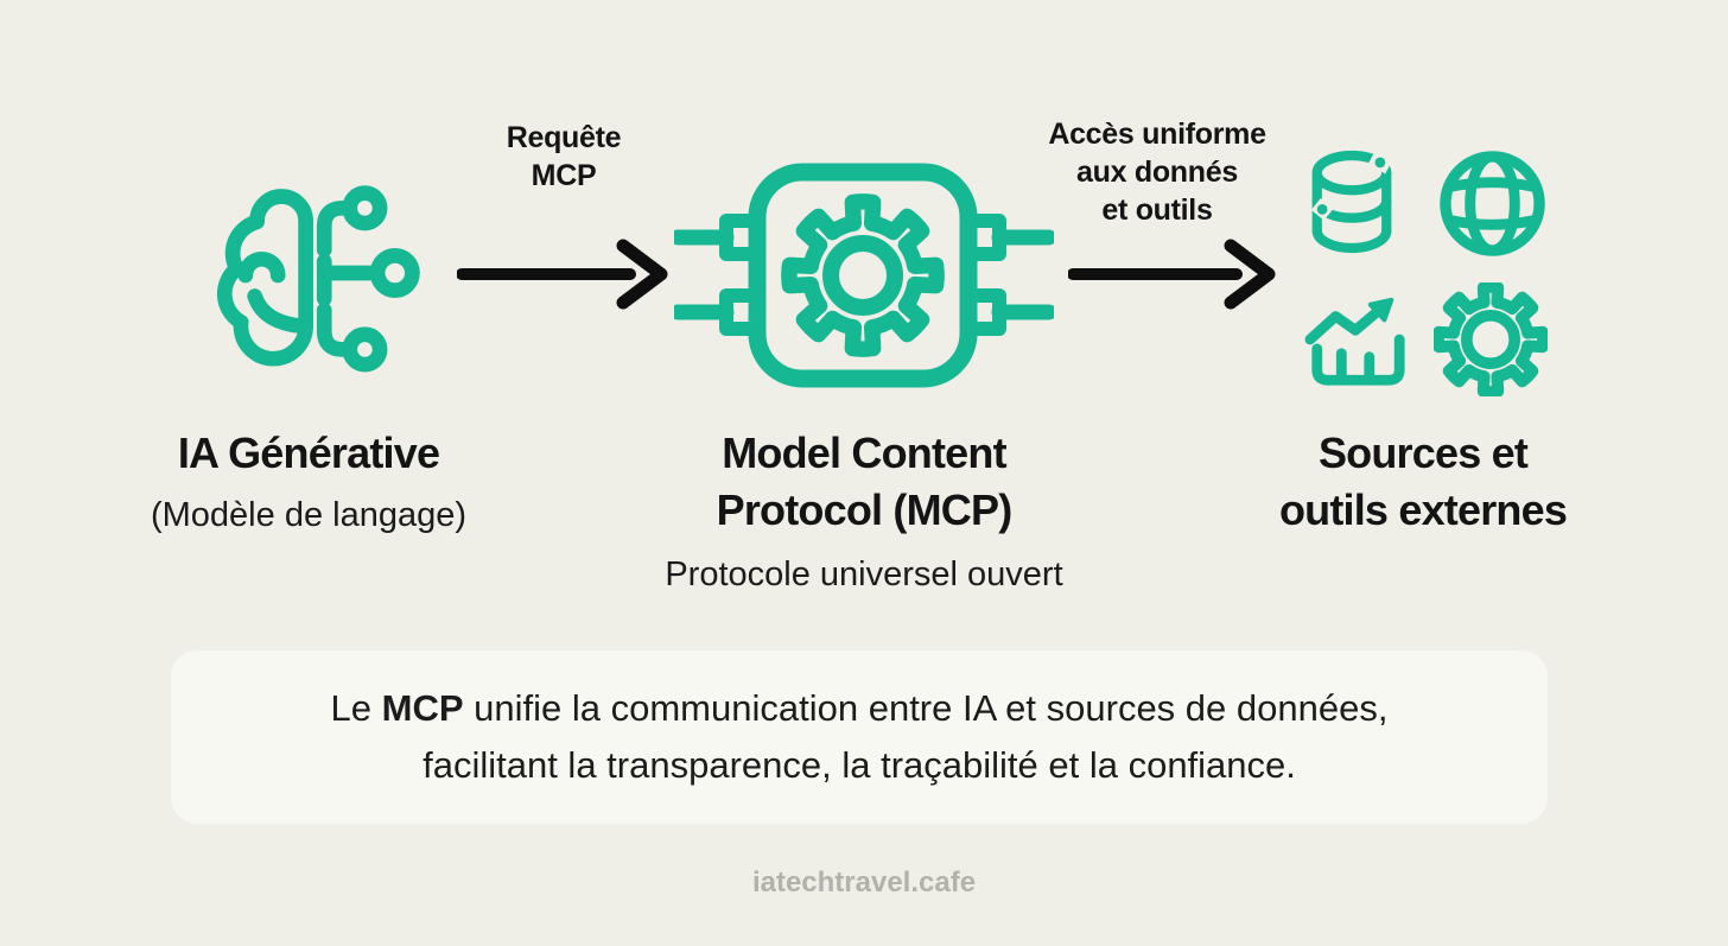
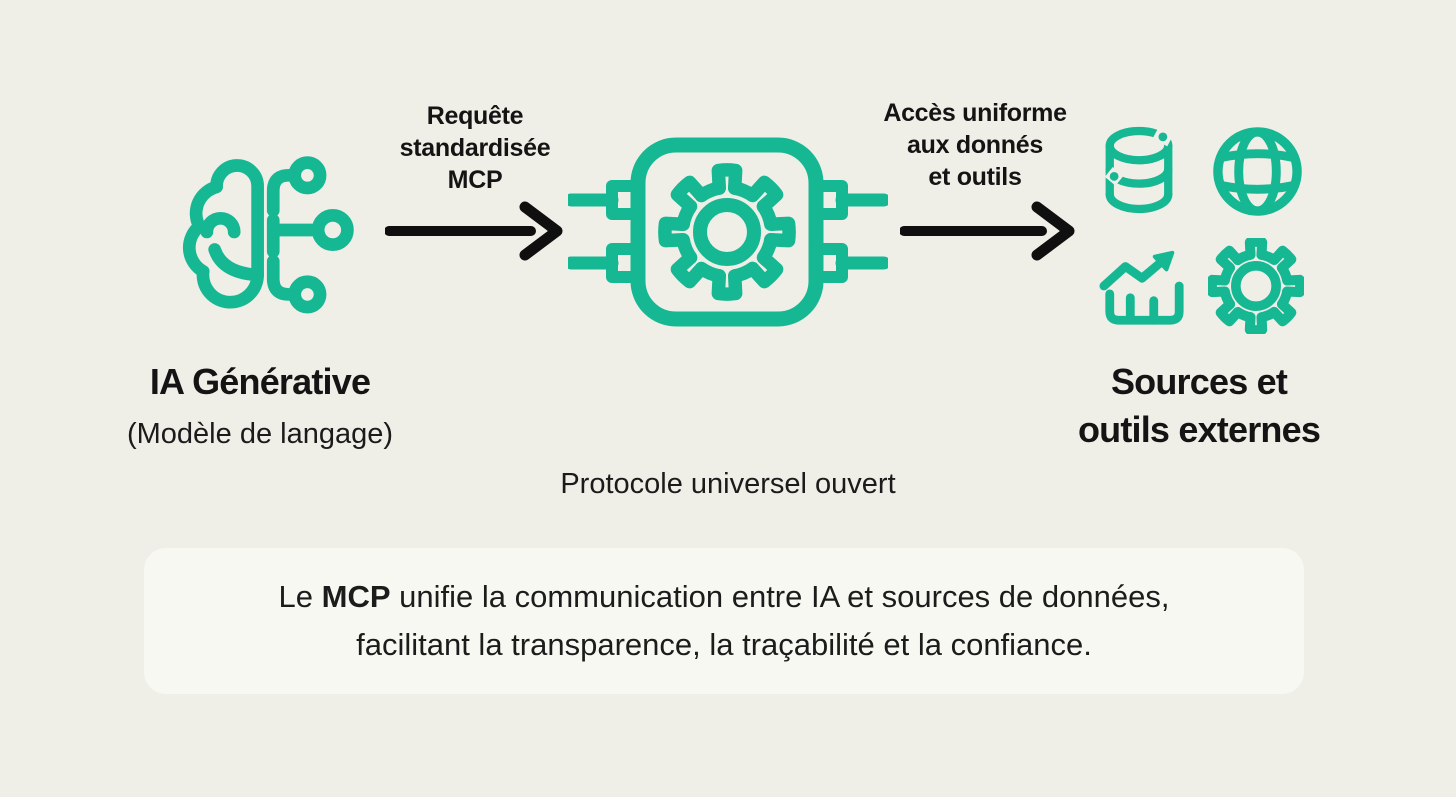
  Requête
+ standardisée
  MCP
  Accès uniforme
  aux donnés
  et outils
  IA Générative
  (Modèle de langage)
- Model Content
- Protocol (MCP)
  Protocole universel ouvert
  Sources et
  outils externes
  Le MCP unifie la communication entre IA et sources de données,
  facilitant la transparence, la traçabilité et la confiance.
- iatechtravel.cafe
